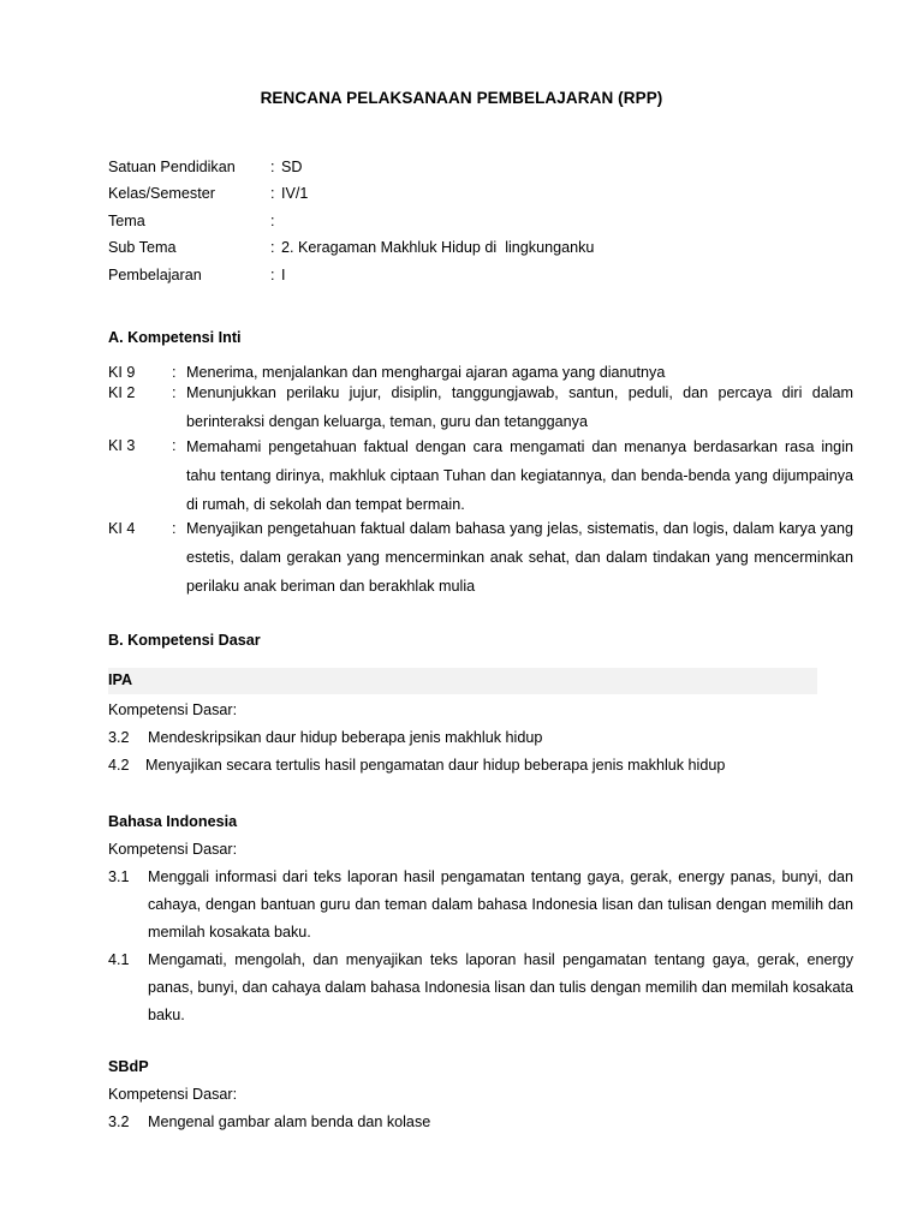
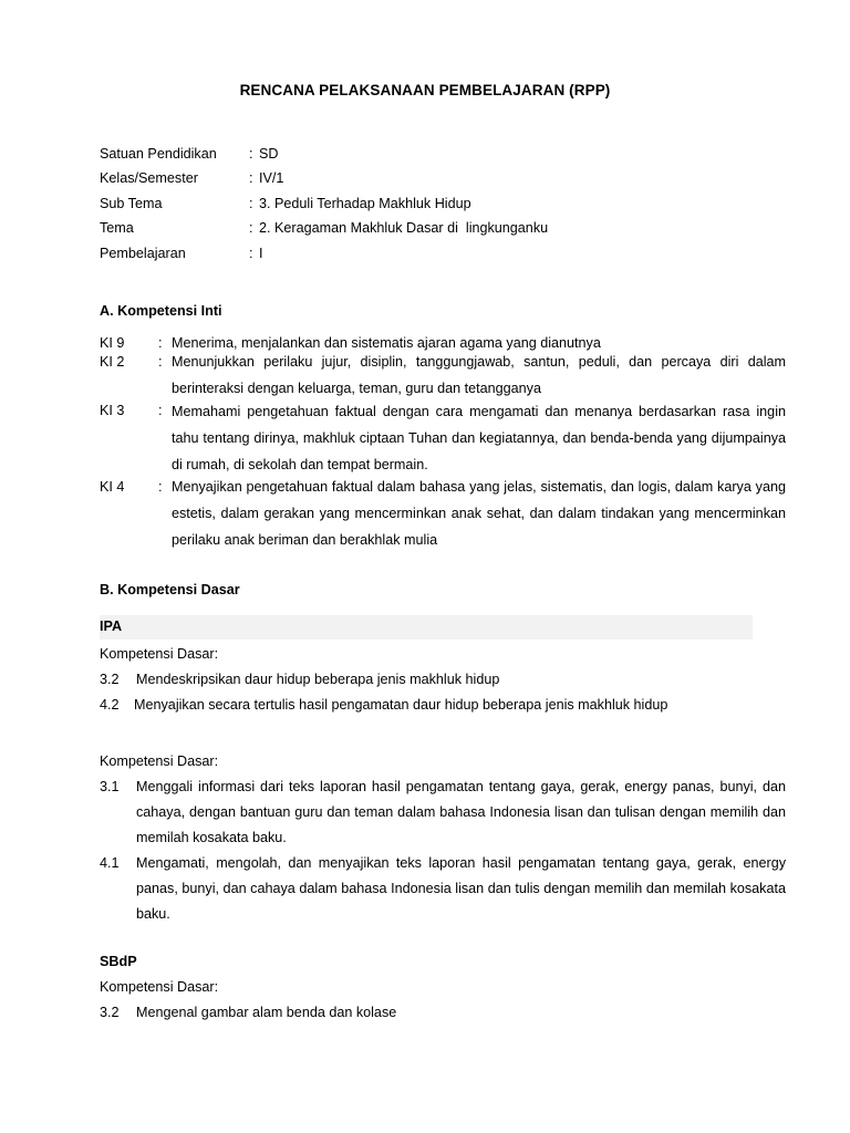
  RENCANA PELAKSANAAN PEMBELAJARAN (RPP)
  Satuan Pendidikan
  :
  SD
  Kelas/Semester
  :
  IV/1
- Tema
+ Sub Tema
  :
+ 3. Peduli Terhadap Makhluk Hidup
- Sub Tema
+ Tema
  :
- 2. Keragaman Makhluk Hidup di lingkunganku
+ 2. Keragaman Makhluk Dasar di lingkunganku
  Pembelajaran
  :
  I
  A. Kompetensi Inti
  KI 9
  :
- Menerima, menjalankan dan menghargai ajaran agama yang dianutnya
+ Menerima, menjalankan dan sistematis ajaran agama yang dianutnya
  KI 2
  :
  Menunjukkan perilaku jujur, disiplin, tanggungjawab, santun, peduli, dan percaya diri dalam berinteraksi dengan keluarga, teman, guru dan tetangganya
  KI 3
  :
  Memahami pengetahuan faktual dengan cara mengamati dan menanya berdasarkan rasa ingin tahu tentang dirinya, makhluk ciptaan Tuhan dan kegiatannya, dan benda-benda yang dijumpainya di rumah, di sekolah dan tempat bermain.
  KI 4
  :
  Menyajikan pengetahuan faktual dalam bahasa yang jelas, sistematis, dan logis, dalam karya yang estetis, dalam gerakan yang mencerminkan anak sehat, dan dalam tindakan yang mencerminkan perilaku anak beriman dan berakhlak mulia
  B. Kompetensi Dasar
  IPA
  Kompetensi Dasar:
  3.2
  Mendeskripsikan daur hidup beberapa jenis makhluk hidup
  4.2 Menyajikan secara tertulis hasil pengamatan daur hidup beberapa jenis makhluk hidup
- Bahasa Indonesia
  Kompetensi Dasar:
  3.1
  Menggali informasi dari teks laporan hasil pengamatan tentang gaya, gerak, energy panas, bunyi, dan cahaya, dengan bantuan guru dan teman dalam bahasa Indonesia lisan dan tulisan dengan memilih dan memilah kosakata baku.
  4.1
  Mengamati, mengolah, dan menyajikan teks laporan hasil pengamatan tentang gaya, gerak, energy panas, bunyi, dan cahaya dalam bahasa Indonesia lisan dan tulis dengan memilih dan memilah kosakata baku.
  SBdP
  Kompetensi Dasar:
  3.2
  Mengenal gambar alam benda dan kolase
